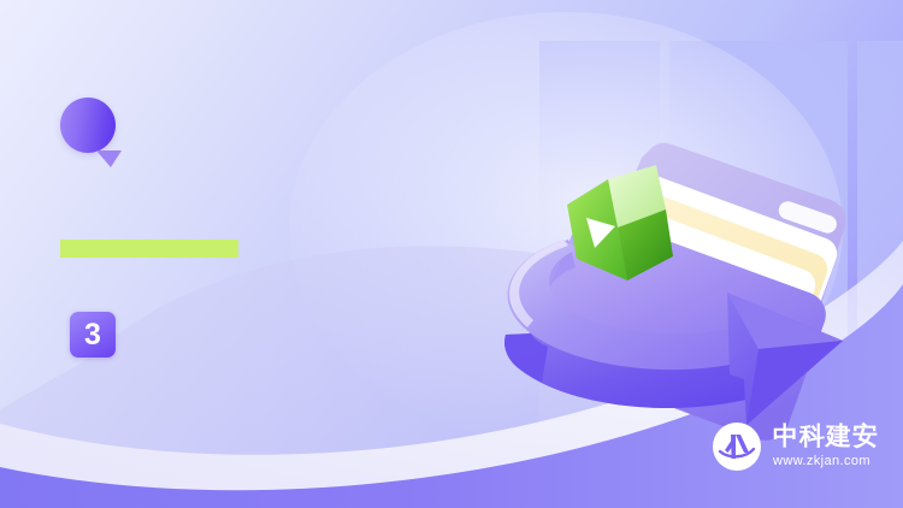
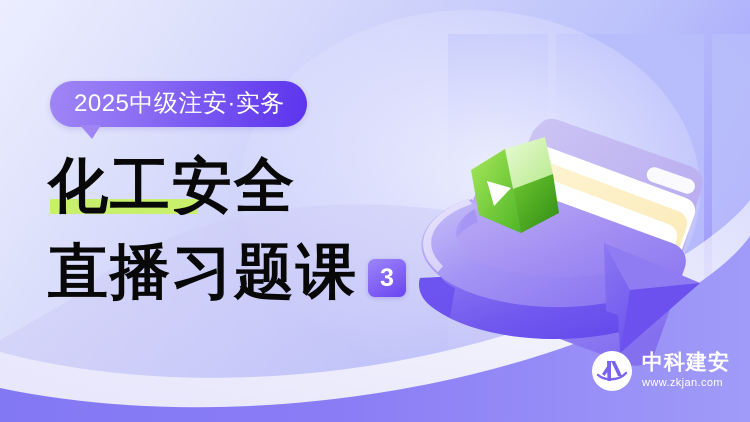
+ 2025中级注安·实务
+ 化工安全
+ 直播习题课
  3
  中科建安
  www.zkjan.com
